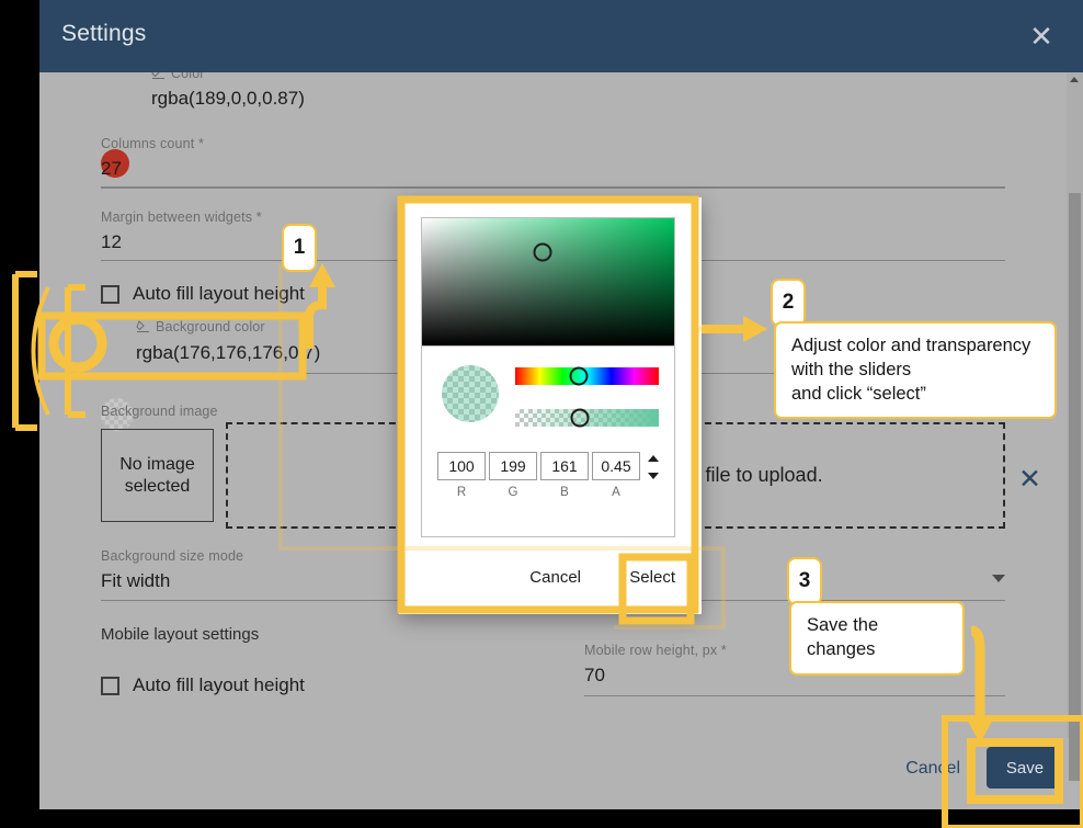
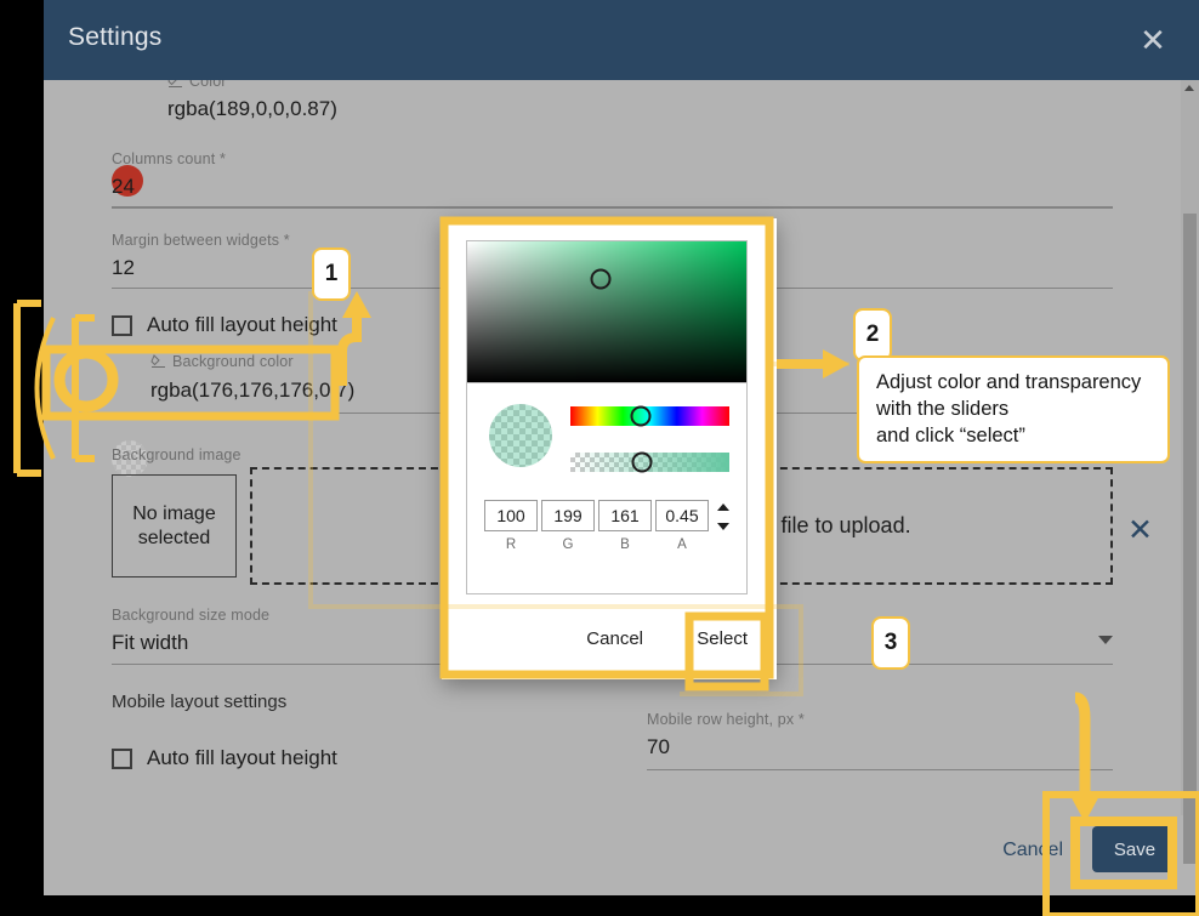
  Settings
  ✕
  Color
  rgba(189,0,0,0.87)
  Columns count *
- 27
+ 24
  Margin between widgets *
  12
  Auto fill layout height
  Background color
  rgba(176,176,176,07)
  Background image
  No image
  selected
  ✕
  Background size mode
  Fit width
  Mobile layout settings
  Auto fill layout height
  Mobile row height, px *
  70
  Canel
  Save
  100
  R
  199
  G
  161
  B
  0.45
  A
  Cancel
  Select
  1
  2
  Adjust color and transparency
  with the sliders
  and click “select”
  3
- Save the changes
